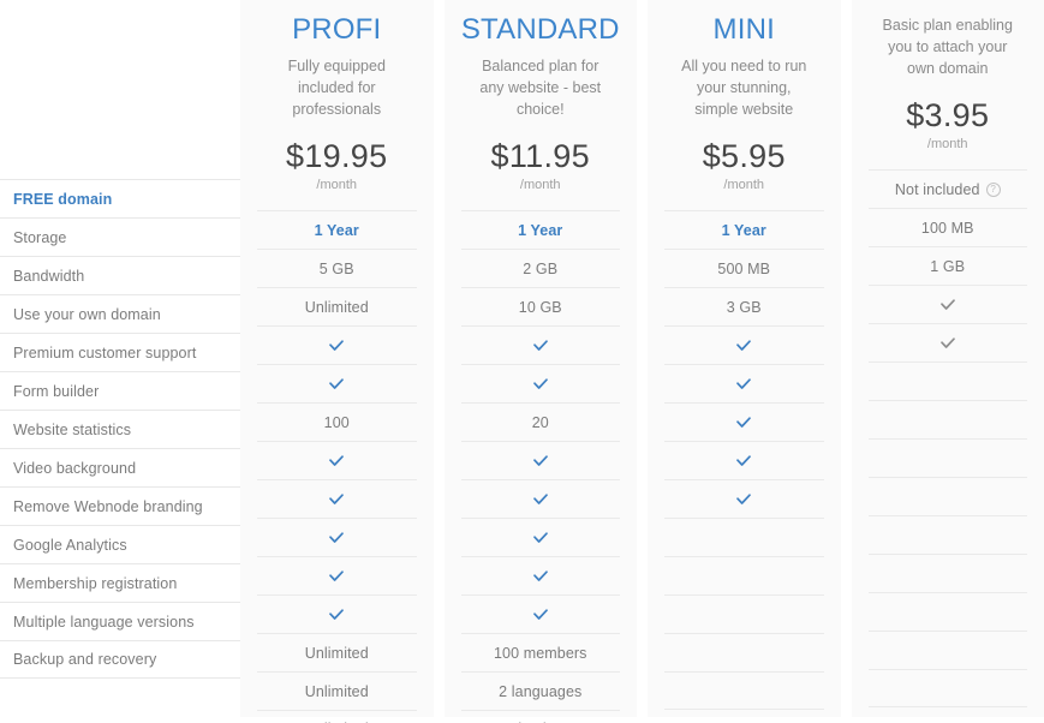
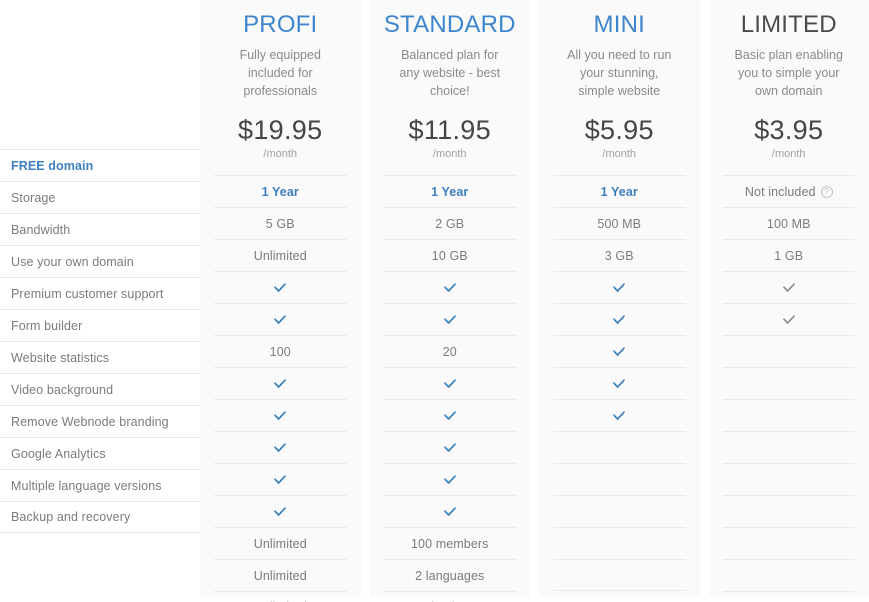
  FREE domain
  Storage
  Bandwidth
  Use your own domain
  Premium customer support
  Form builder
  Website statistics
  Video background
  Remove Webnode branding
  Google Analytics
- Membership registration
  Multiple language versions
  Backup and recovery
  PROFI
  Fully equipped included for professionals
  $19.95
  /month
  1 Year
  5 GB
  Unlimited
  100
  Unlimited
  Unlimited
  STANDARD
  Balanced plan for any website - best choice!
  $11.95
  /month
  1 Year
  2 GB
  10 GB
  20
  100 members
  2 languages
  MINI
  All you need to run your stunning, simple website
  $5.95
  /month
  1 Year
  500 MB
  3 GB
+ LIMITED
- Basic plan enabling you to attach your own domain
+ Basic plan enabling you to simple your own domain
  $3.95
  /month
  Not included
  ?
  100 MB
  1 GB
